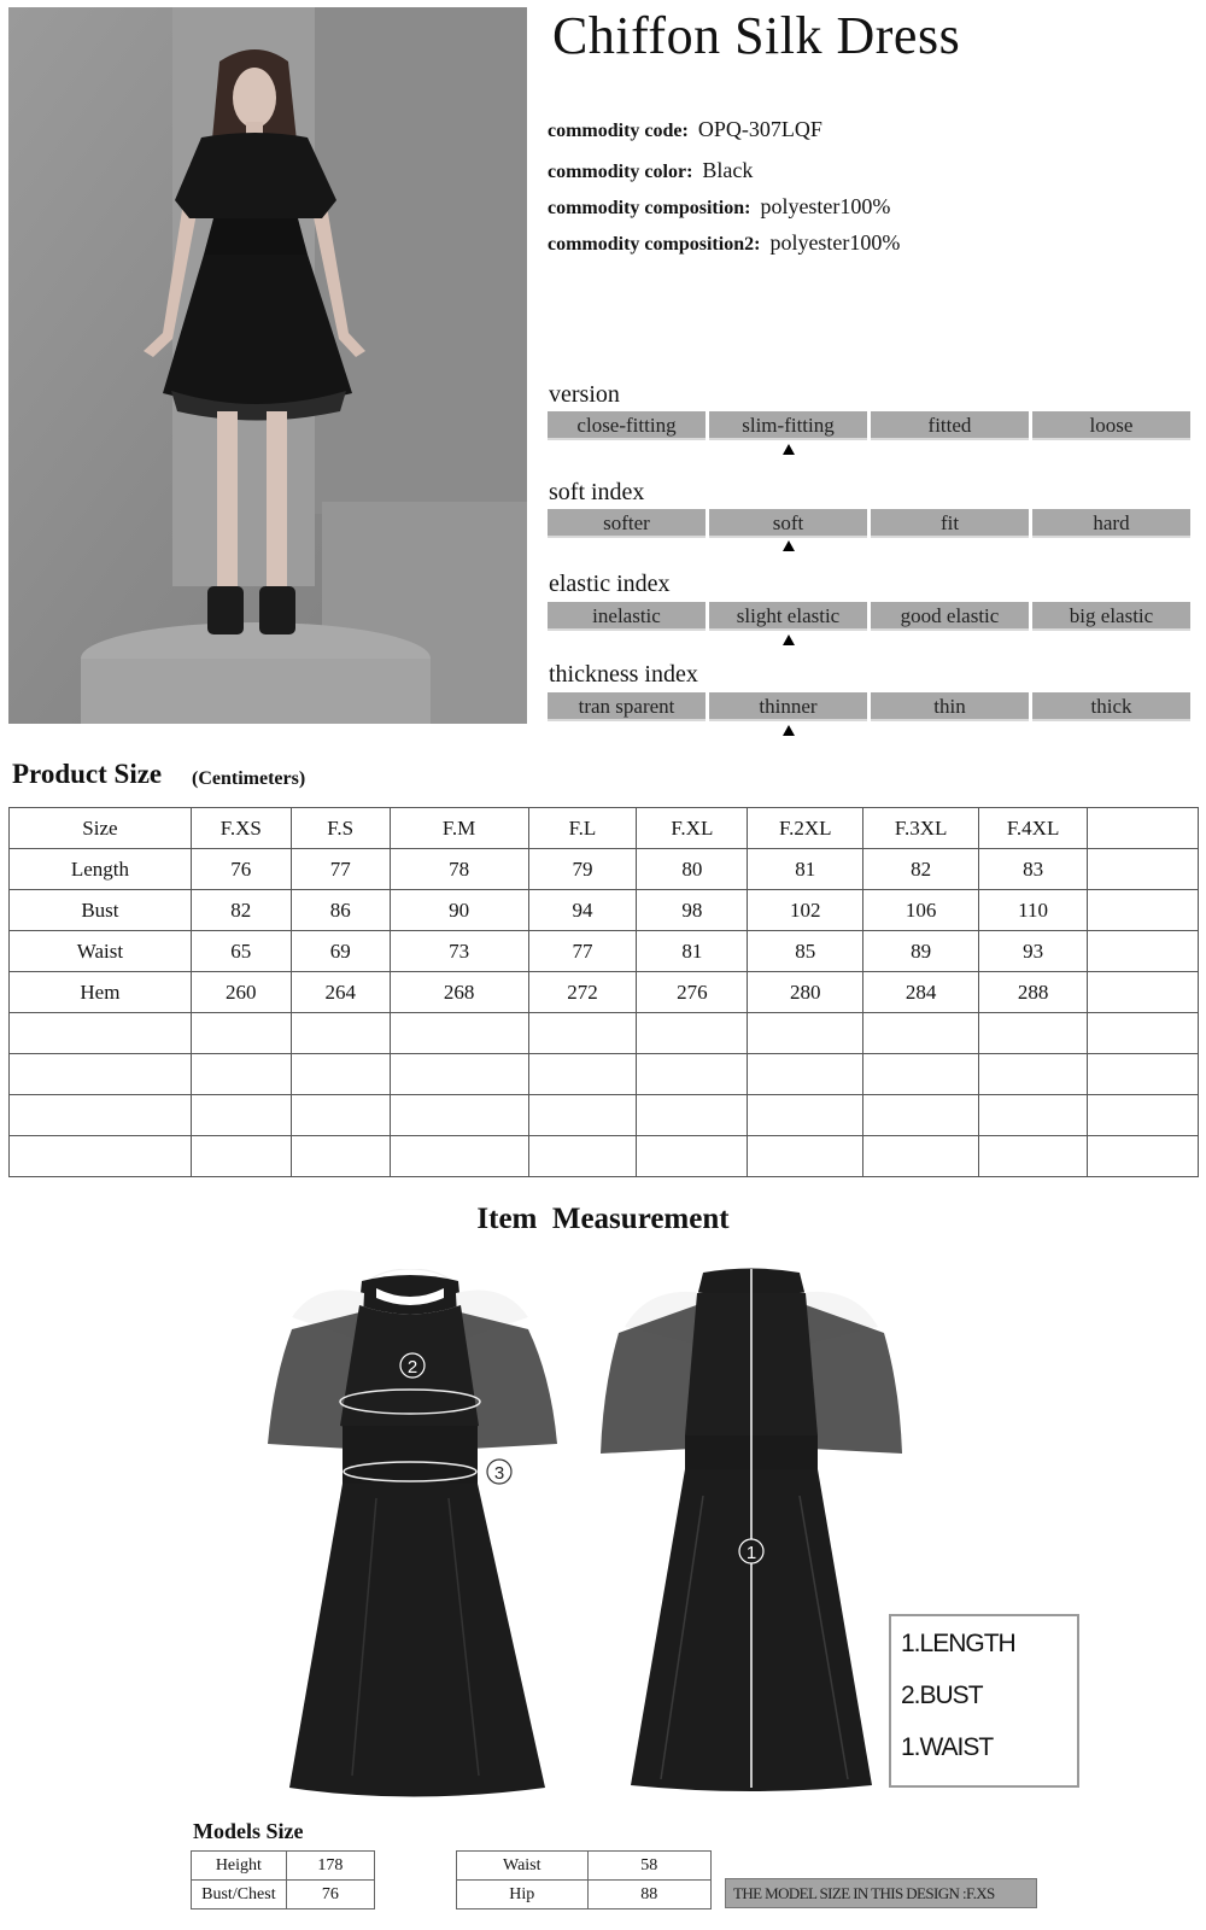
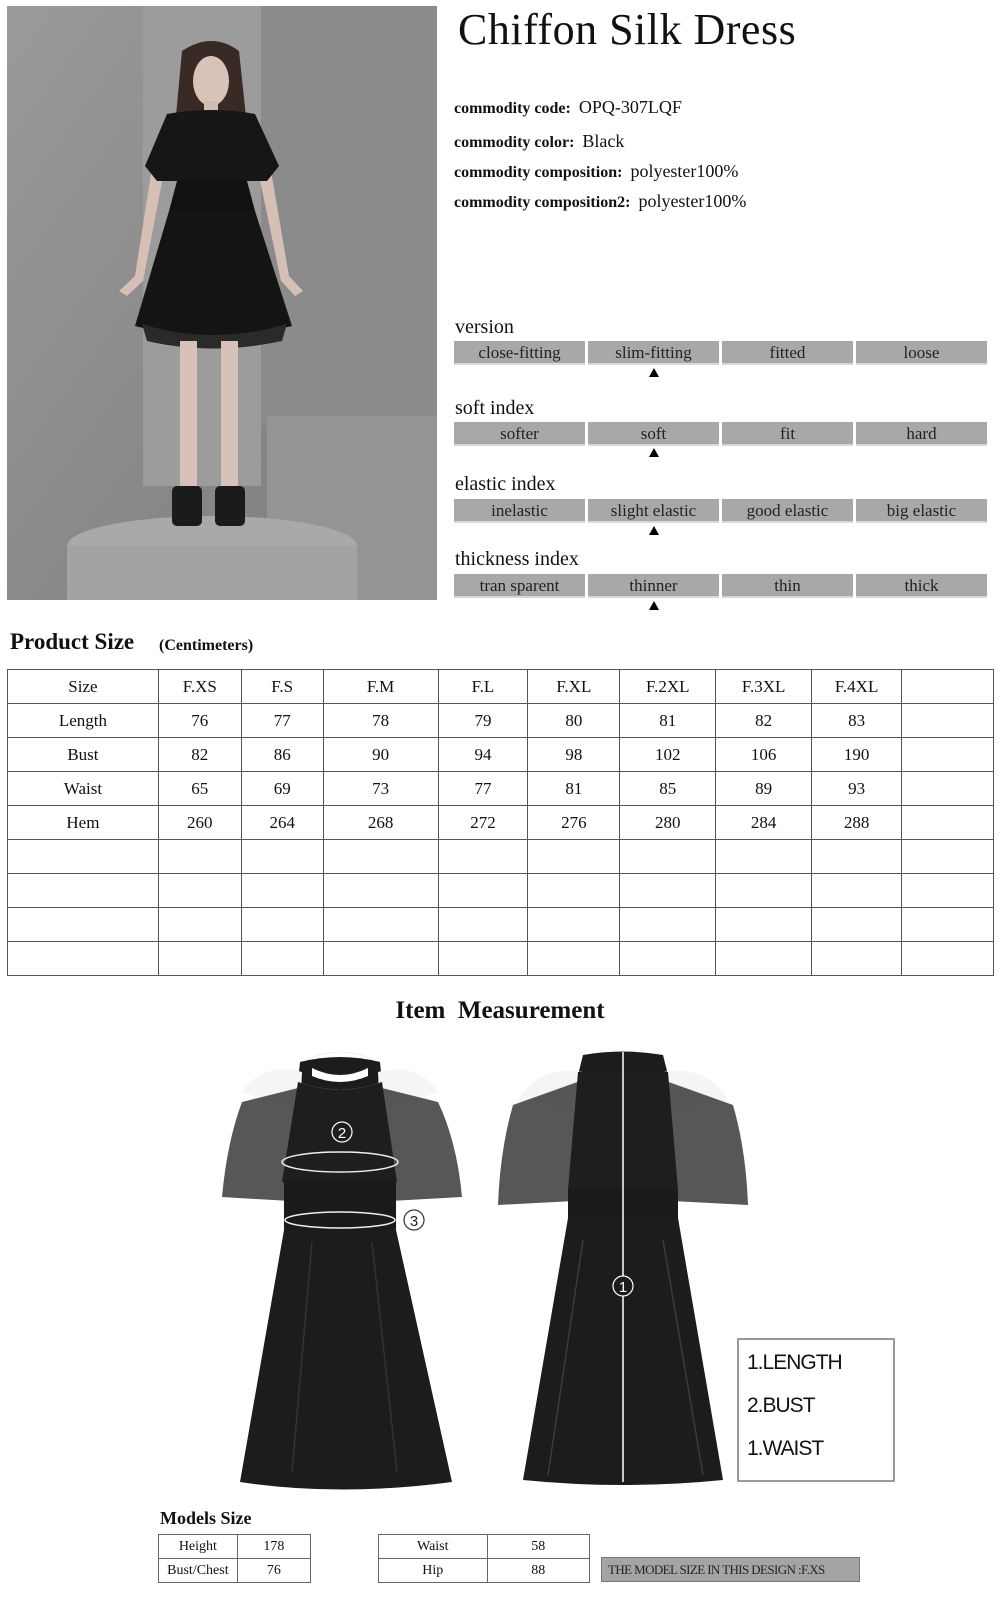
  Chiffon Silk Dress
  commodity code: OPQ-307LQF
  commodity color: Black
  commodity composition: polyester100%
  commodity composition2: polyester100%
  version
  close-fitting
  slim-fitting
  fitted
  loose
  soft index
  softer
  soft
  fit
  hard
  elastic index
  inelastic
  slight elastic
  good elastic
  big elastic
  thickness index
  tran sparent
  thinner
  thin
  thick
  Product Size
  (Centimeters)
  Size	F.XS	F.S	F.M	F.L	F.XL	F.2XL	F.3XL	F.4XL
  Length	76	77	78	79	80	81	82	83
- Bust	82	86	90	94	98	102	106	110
+ Bust	82	86	90	94	98	102	106	190
  Waist	65	69	73	77	81	85	89	93
  Hem	260	264	268	272	276	280	284	288
  Item Measurement
  2
  3
  1
  1.LENGTH
  2.BUST
  1.WAIST
  Models Size
  Height	178
  Bust/Chest	76
  Waist	58
  Hip	88
  THE MODEL SIZE IN THIS DESIGN :F.XS
